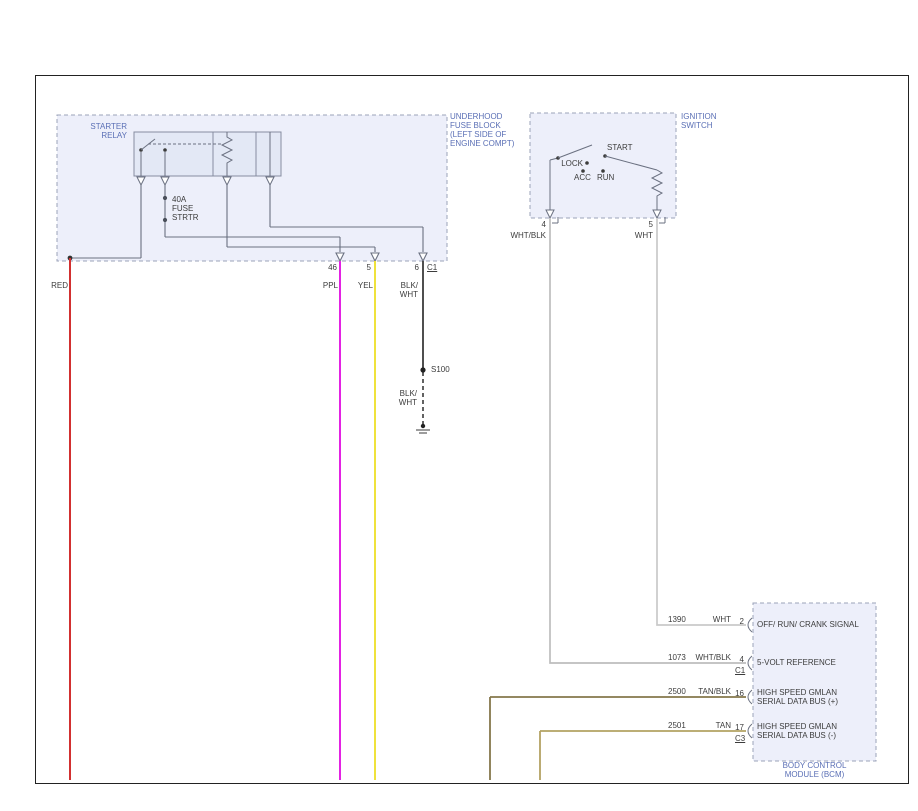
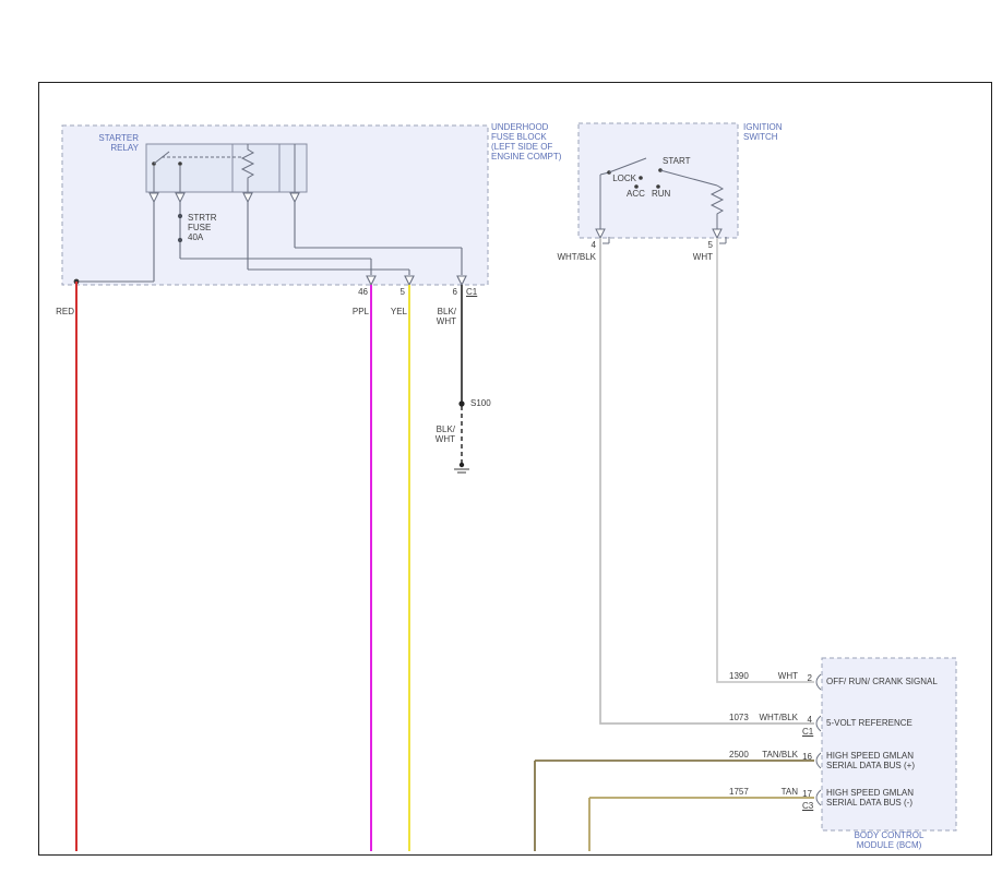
  UNDERHOOD
  FUSE BLOCK
  (LEFT SIDE OF
  ENGINE COMPT)
  STARTER
  RELAY
- 40A
+ STRTR
  FUSE
- STRTR
+ 40A
  46
  5
  6
  C1
  RED
  PPL
  YEL
  BLK/
  WHT
  S100
  BLK/
  WHT
  IGNITION
  SWITCH
  LOCK
  START
  ACC
  RUN
  4
  5
  WHT/BLK
  WHT
  1390
  WHT
  2
  OFF/ RUN/ CRANK SIGNAL
  1073
  WHT/BLK
  4
  C1
  5-VOLT REFERENCE
  2500
  TAN/BLK
  16
  HIGH SPEED GMLAN
  SERIAL DATA BUS (+)
- 2501
+ 1757
  TAN
  17
  C3
  HIGH SPEED GMLAN
  SERIAL DATA BUS (-)
  BODY CONTROL
  MODULE (BCM)
